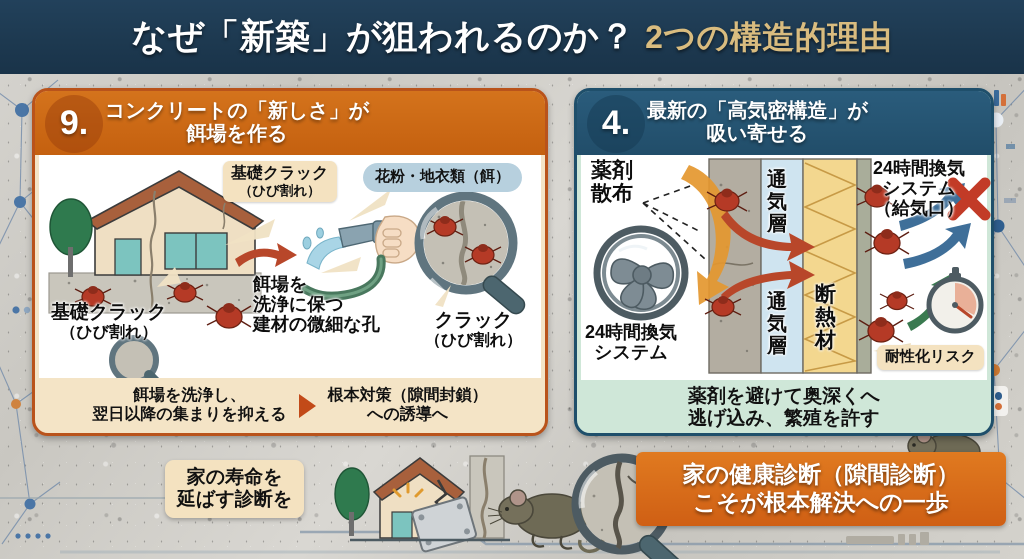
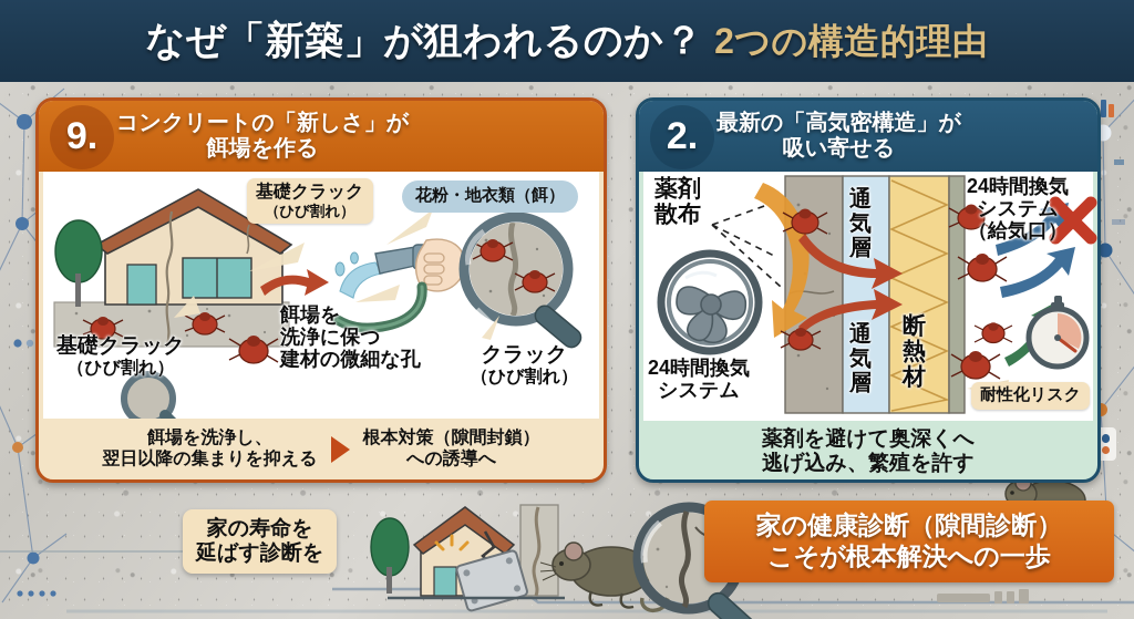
  なぜ「新築」が狙われるのか？ 2つの構造的理由
  9.
  コンクリートの「新しさ」が
  餌場を作る
  基礎クラック
  （ひび割れ）
  花粉・地衣類（餌）
  基礎クラック
  （ひび割れ）
  餌場を
  洗浄に保つ
  建材の微細な孔
  クラック
  （ひび割れ）
  餌場を洗浄し、
  翌日以降の集まりを抑える
  根本対策（隙間封鎖）
  への誘導へ
- 4.
+ 2.
  最新の「高気密構造」が
  吸い寄せる
  薬剤
  散布
  24時間換気
  システム
  通気層
  通気層
  断熱材
  24時間換気
  システム
  （給気口）
  耐性化リスク
  薬剤を避けて奥深くへ
  逃げ込み、繁殖を許す
  家の寿命を
  延ばす診断を
  家の健康診断（隙間診断）
  こそが根本解決への一歩
